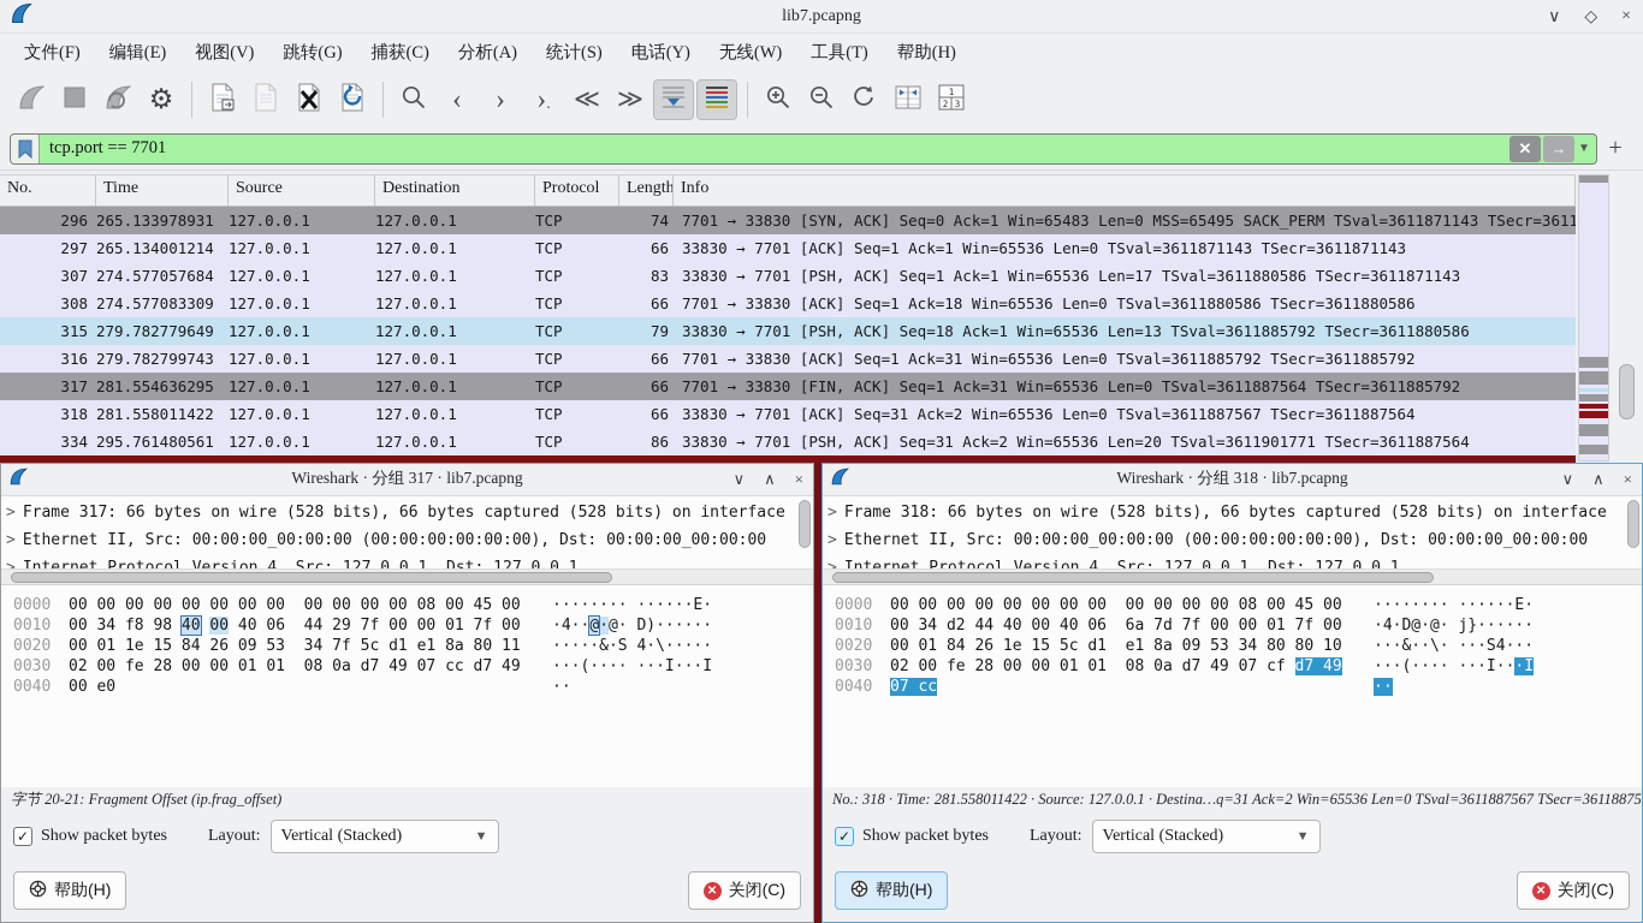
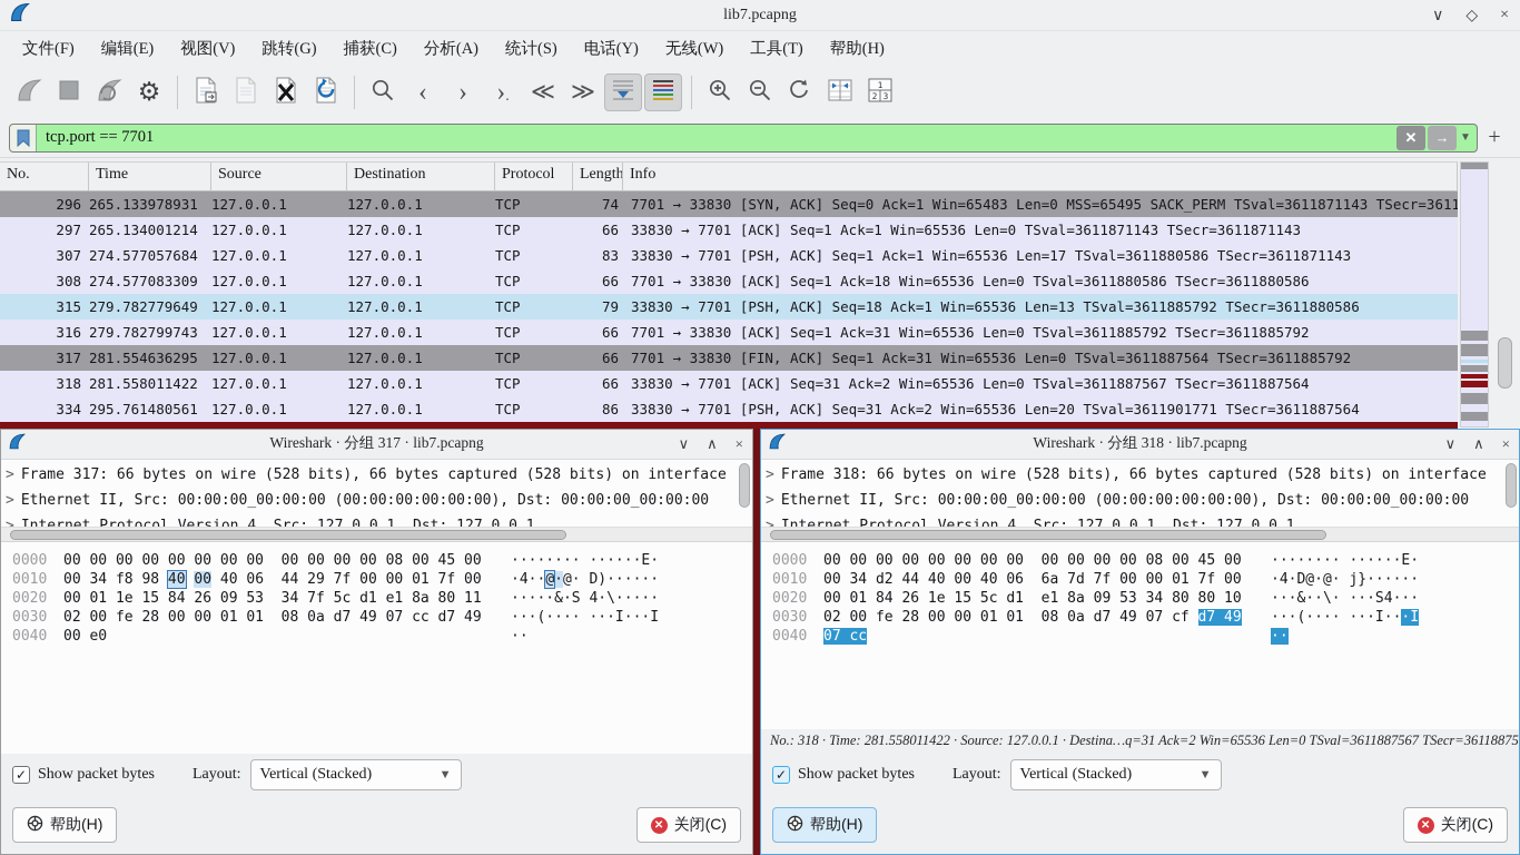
  lib7.pcapng
  ∨
  ◇
  ×
  文件(F)
  编辑(E)
  视图(V)
  跳转(G)
  捕获(C)
  分析(A)
  统计(S)
  电话(Y)
  无线(W)
  工具(T)
  帮助(H)
  ⚙
  ‹
  ›
  ›.
  ≪
  ≫
  1
  2
  3
  tcp.port == 7701
  ✕
  →
  ▼
  +
  No.
  Time
  Source
  Destination
  Protocol
  Length
  Info
  296
  265.133978931
  127.0.0.1
  127.0.0.1
  TCP
  74
  7701 → 33830 [SYN, ACK] Seq=0 Ack=1 Win=65483 Len=0 MSS=65495 SACK_PERM TSval=3611871143 TSecr=3611
  297
  265.134001214
  127.0.0.1
  127.0.0.1
  TCP
  66
  33830 → 7701 [ACK] Seq=1 Ack=1 Win=65536 Len=0 TSval=3611871143 TSecr=3611871143
  307
  274.577057684
  127.0.0.1
  127.0.0.1
  TCP
  83
  33830 → 7701 [PSH, ACK] Seq=1 Ack=1 Win=65536 Len=17 TSval=3611880586 TSecr=3611871143
  308
  274.577083309
  127.0.0.1
  127.0.0.1
  TCP
  66
  7701 → 33830 [ACK] Seq=1 Ack=18 Win=65536 Len=0 TSval=3611880586 TSecr=3611880586
  315
  279.782779649
  127.0.0.1
  127.0.0.1
  TCP
  79
  33830 → 7701 [PSH, ACK] Seq=18 Ack=1 Win=65536 Len=13 TSval=3611885792 TSecr=3611880586
  316
  279.782799743
  127.0.0.1
  127.0.0.1
  TCP
  66
  7701 → 33830 [ACK] Seq=1 Ack=31 Win=65536 Len=0 TSval=3611885792 TSecr=3611885792
  317
  281.554636295
  127.0.0.1
  127.0.0.1
  TCP
  66
  7701 → 33830 [FIN, ACK] Seq=1 Ack=31 Win=65536 Len=0 TSval=3611887564 TSecr=3611885792
  318
  281.558011422
  127.0.0.1
  127.0.0.1
  TCP
  66
  33830 → 7701 [ACK] Seq=31 Ack=2 Win=65536 Len=0 TSval=3611887567 TSecr=3611887564
  334
  295.761480561
  127.0.0.1
  127.0.0.1
  TCP
  86
  33830 → 7701 [PSH, ACK] Seq=31 Ack=2 Win=65536 Len=20 TSval=3611901771 TSecr=3611887564
  Wireshark · 分组 317 · lib7.pcapng
  ∨
  ∧
  ×
  > Frame 317: 66 bytes on wire (528 bits), 66 bytes captured (528 bits) on interface
  > Ethernet II, Src: 00:00:00_00:00:00 (00:00:00:00:00:00), Dst: 00:00:00_00:00:00
  0000 00 00 00 00 00 00 00 00 00 00 00 00 08 00 45 00 ········ ······E·
  0010 00 34 f8 98 40 00 40 06 44 29 7f 00 00 01 7f 00 ·4··@·@· D)······
  0020 00 01 1e 15 84 26 09 53 34 7f 5c d1 e1 8a 80 11 ·····&·S 4·\·····
  0030 02 00 fe 28 00 00 01 01 08 0a d7 49 07 cc d7 49 ···(···· ···I···I
  0040 00 e0 ··
- 字节 20-21: Fragment Offset (ip.frag_offset)
  ✓
  Show packet bytes
  Layout:
  Vertical (Stacked)
  ▼
  帮助(H)
  ✕
  关闭(C)
  Wireshark · 分组 318 · lib7.pcapng
  ∨
  ∧
  ×
  > Frame 318: 66 bytes on wire (528 bits), 66 bytes captured (528 bits) on interface
  > Ethernet II, Src: 00:00:00_00:00:00 (00:00:00:00:00:00), Dst: 00:00:00_00:00:00
  0000 00 00 00 00 00 00 00 00 00 00 00 00 08 00 45 00 ········ ······E·
  0010 00 34 d2 44 40 00 40 06 6a 7d 7f 00 00 01 7f 00 ·4·D@·@· j}······
  0020 00 01 84 26 1e 15 5c d1 e1 8a 09 53 34 80 80 10 ···&··\· ···S4···
  0030 02 00 fe 28 00 00 01 01 08 0a d7 49 07 cf d7 49 ···(···· ···I···I
  0040 07 cc ··
  No.: 318 · Time: 281.558011422 · Source: 127.0.0.1 · Destina…q=31 Ack=2 Win=65536 Len=0 TSval=3611887567 TSecr=36118875
  ✓
  Show packet bytes
  Layout:
  Vertical (Stacked)
  ▼
  帮助(H)
  ✕
  关闭(C)
